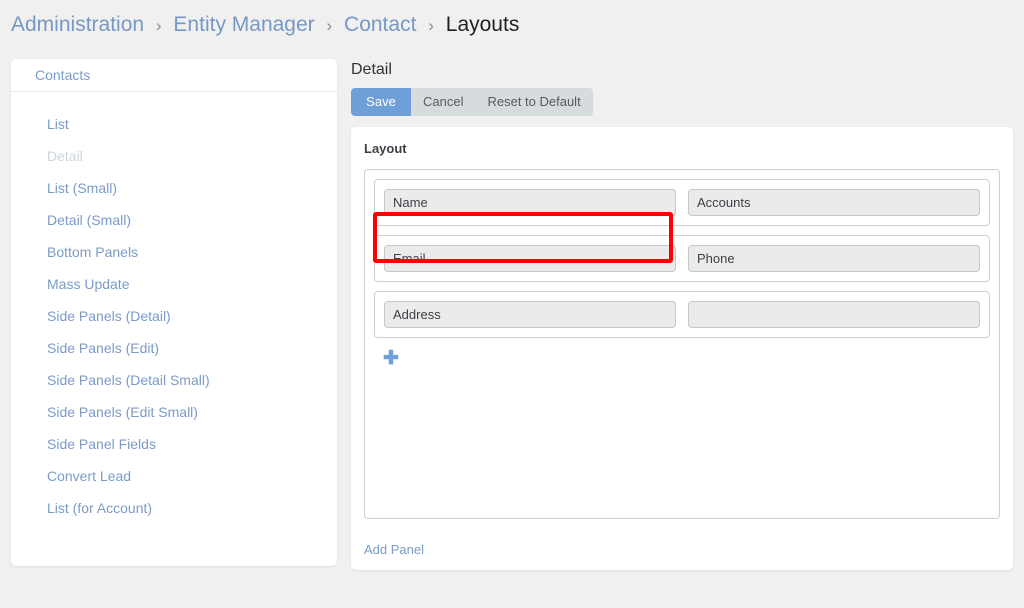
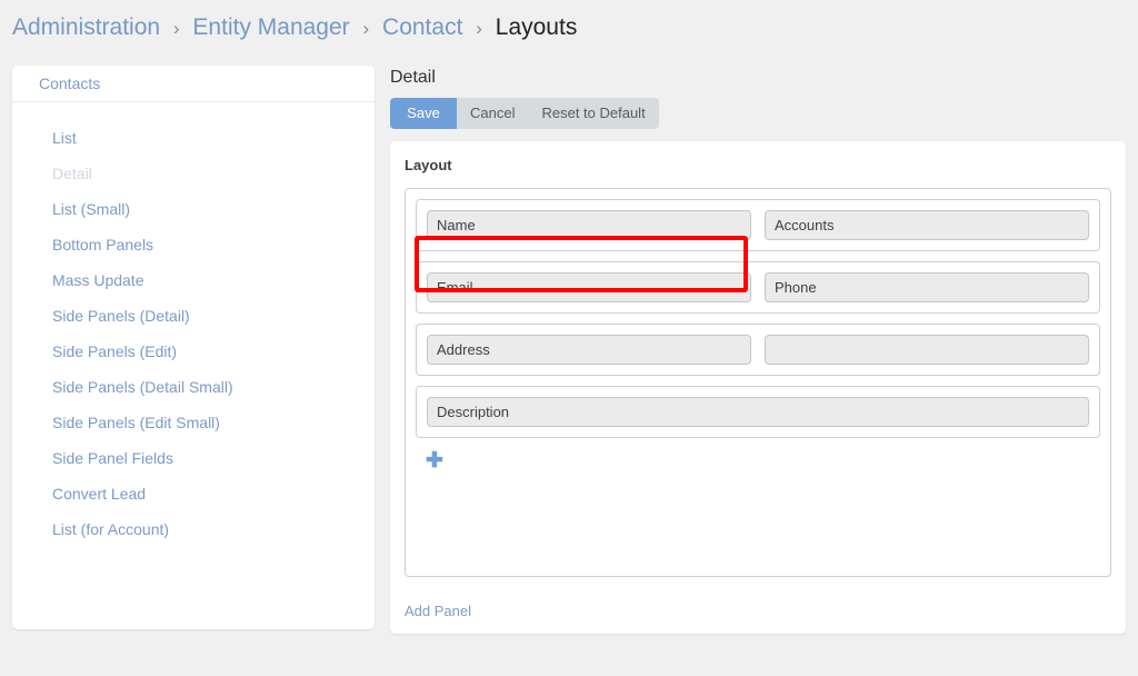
  Administration › Entity Manager › Contact › Layouts
  Contacts
  List
  Detail
  List (Small)
- Detail (Small)
  Bottom Panels
  Mass Update
  Side Panels (Detail)
  Side Panels (Edit)
  Side Panels (Detail Small)
  Side Panels (Edit Small)
  Side Panel Fields
  Convert Lead
  List (for Account)
  Detail
  Save
  Cancel
  Reset to Default
  Layout
  Name
  Accounts
  Email
  Phone
  Address
+ Description
  ✚
  Add Panel
